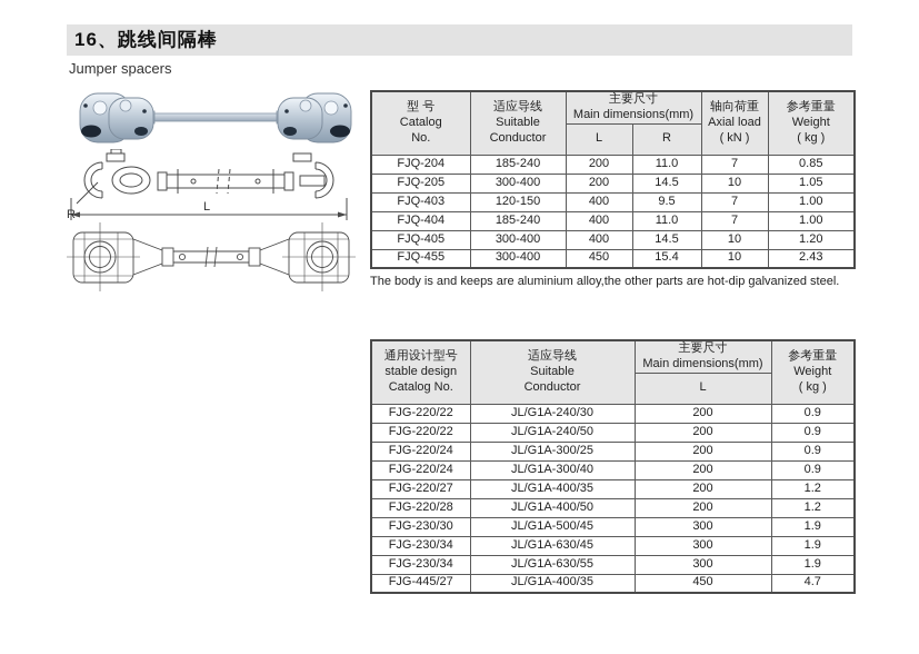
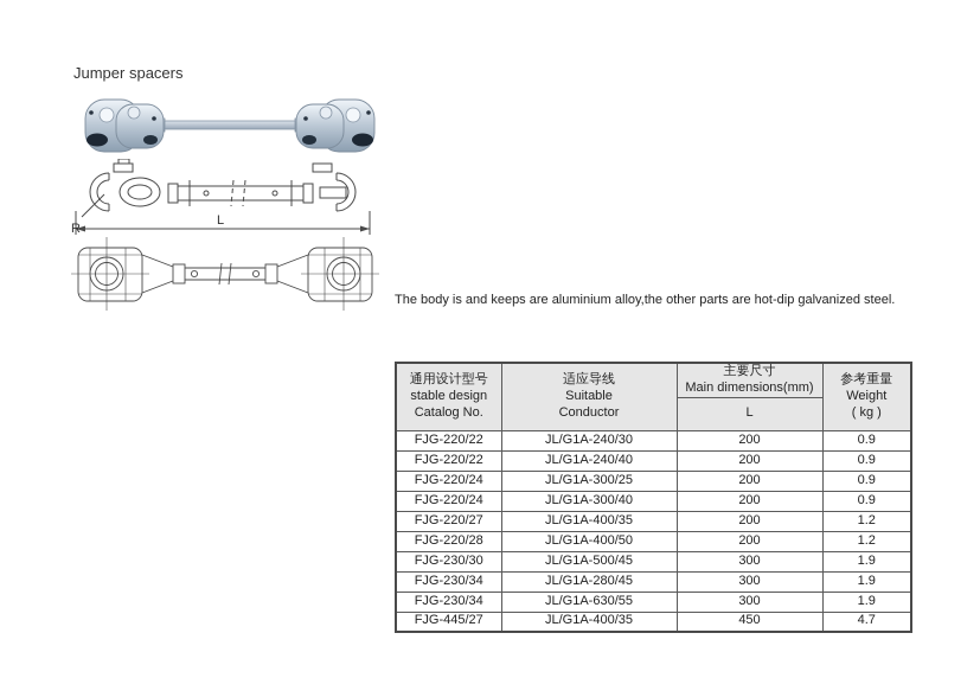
- 16、跳线间隔棒
  Jumper spacers
  R
  L
- 型 号 Catalog No.	适应导线 Suitable Conductor	主要尺寸 Main dimensions(mm)	轴向荷重 Axial load ( kN )	参考重量 Weight ( kg )
- L	R
- FJQ-204	185-240	200	11.0	7	0.85
- FJQ-205	300-400	200	14.5	10	1.05
- FJQ-403	120-150	400	9.5	7	1.00
- FJQ-404	185-240	400	11.0	7	1.00
- FJQ-405	300-400	400	14.5	10	1.20
- FJQ-455	300-400	450	15.4	10	2.43
  The body is and keeps are aluminium alloy,the other parts are hot-dip galvanized steel.
  通用设计型号 stable design Catalog No.	适应导线 Suitable Conductor	主要尺寸 Main dimensions(mm)	参考重量 Weight ( kg )
  L
  FJG-220/22	JL/G1A-240/30	200	0.9
- FJG-220/22	JL/G1A-240/50	200	0.9
+ FJG-220/22	JL/G1A-240/40	200	0.9
  FJG-220/24	JL/G1A-300/25	200	0.9
  FJG-220/24	JL/G1A-300/40	200	0.9
  FJG-220/27	JL/G1A-400/35	200	1.2
  FJG-220/28	JL/G1A-400/50	200	1.2
  FJG-230/30	JL/G1A-500/45	300	1.9
- FJG-230/34	JL/G1A-630/45	300	1.9
+ FJG-230/34	JL/G1A-280/45	300	1.9
  FJG-230/34	JL/G1A-630/55	300	1.9
  FJG-445/27	JL/G1A-400/35	450	4.7
